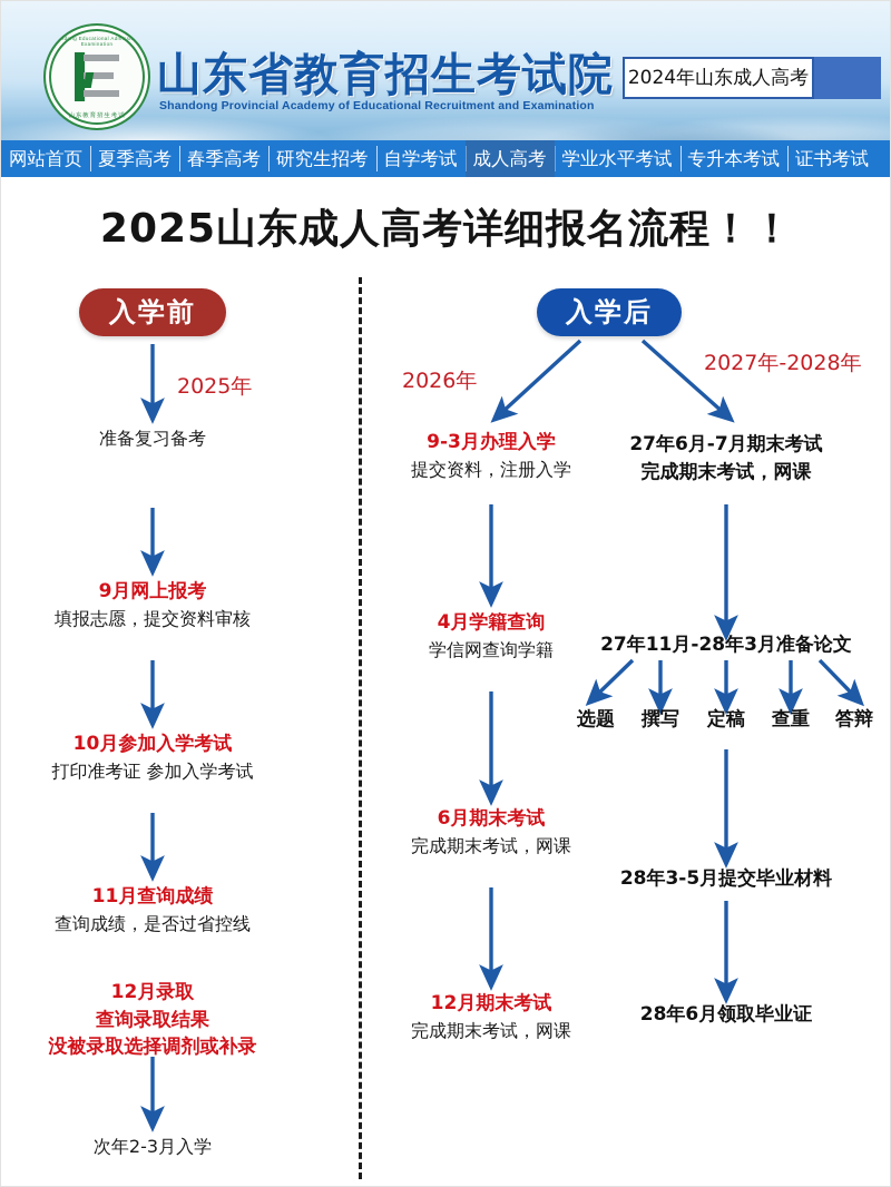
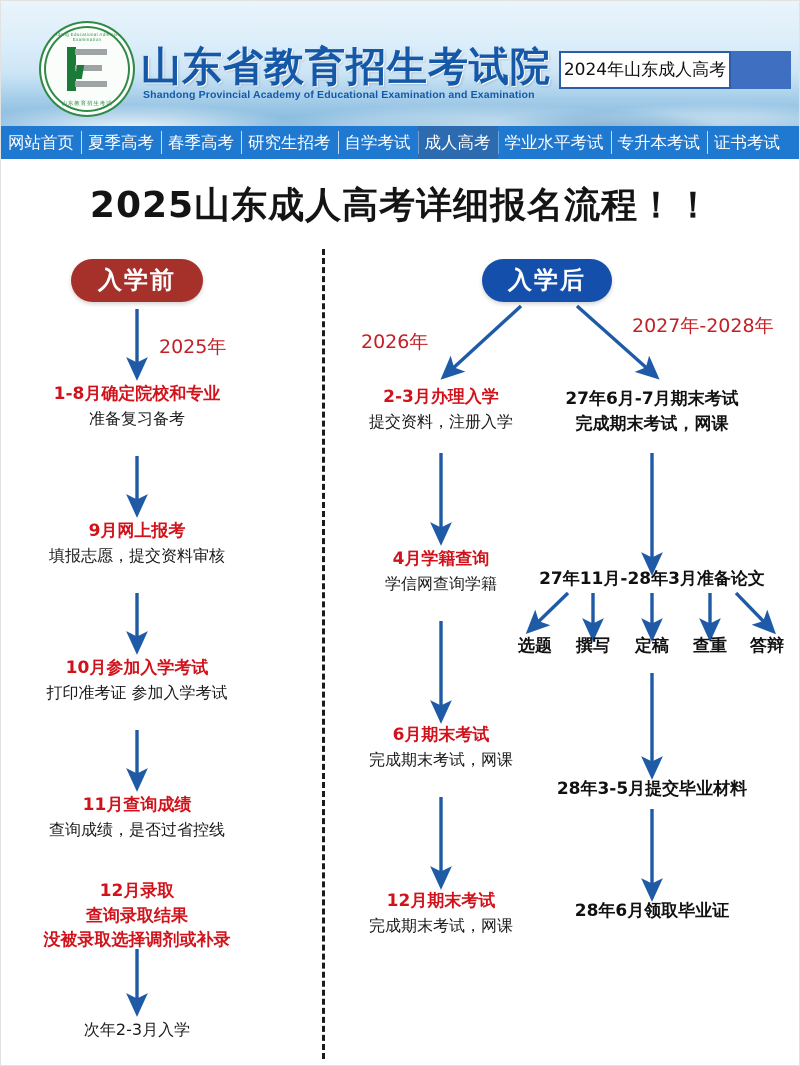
  山东省教育招生考试院
- Shandong Provincial Academy of Educational Recruitment and Examination
+ Shandong Provincial Academy of Educational Examination and Examination
  2024年山东成人高考
  网站首页
  夏季高考
  春季高考
  研究生招考
  自学考试
  成人高考
  学业水平考试
  专升本考试
  证书考试
  2025山东成人高考详细报名流程！！
  入学前
  入学后
  2025年
  2026年
  2027年-2028年
+ 1-8月确定院校和专业
  准备复习备考
  9月网上报考
  填报志愿，提交资料审核
  10月参加入学考试
  打印准考证 参加入学考试
  11月查询成绩
  查询成绩，是否过省控线
  12月录取
  查询录取结果
  没被录取选择调剂或补录
  次年2-3月入学
- 9-3月办理入学
+ 2-3月办理入学
  提交资料，注册入学
  4月学籍查询
  学信网查询学籍
  6月期末考试
  完成期末考试，网课
  12月期末考试
  完成期末考试，网课
  27年6月-7月期末考试
  完成期末考试，网课
  27年11月-28年3月准备论文
  选题
  撰写
  定稿
  查重
  答辩
  28年3-5月提交毕业材料
  28年6月领取毕业证
